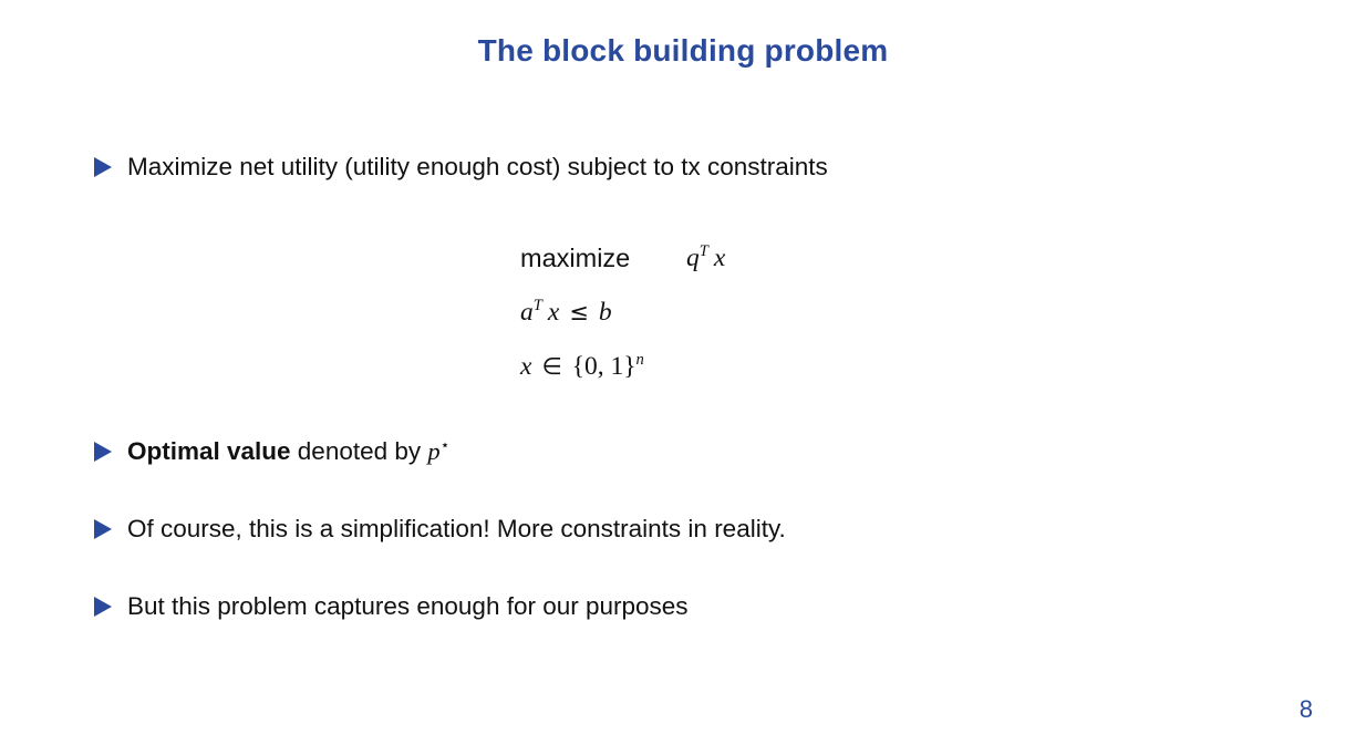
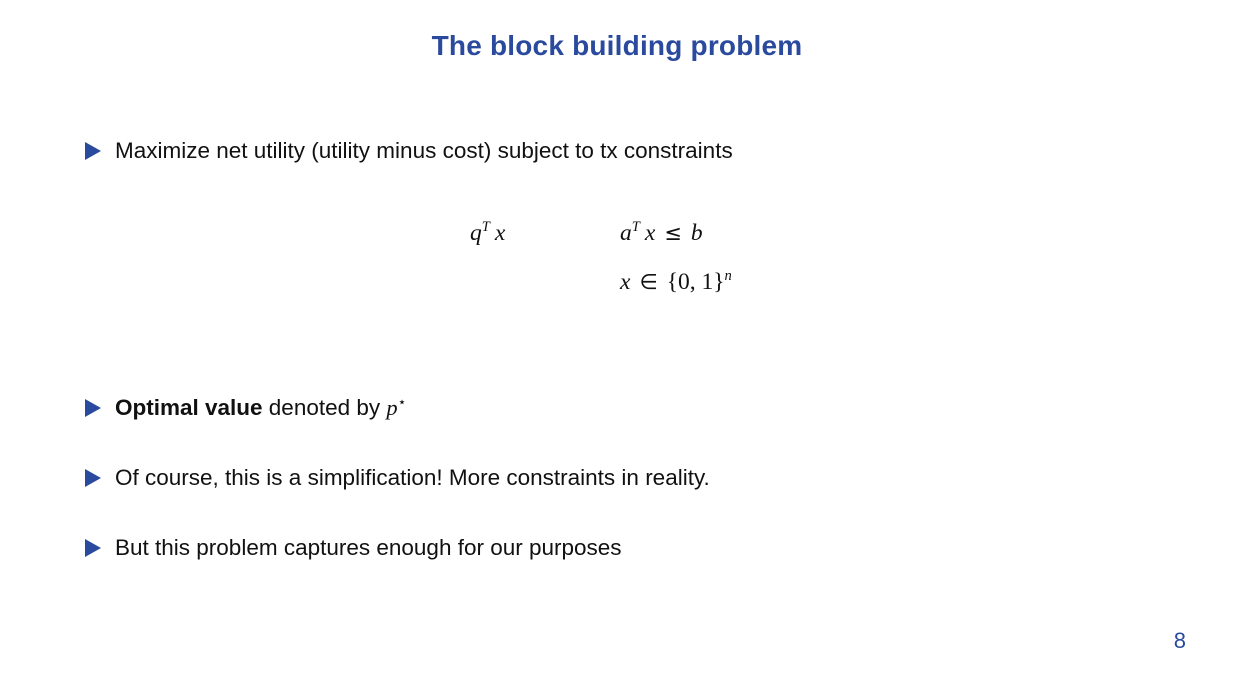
  The block building problem
- Maximize net utility (utility enough cost) subject to tx constraints
+ Maximize net utility (utility minus cost) subject to tx constraints
- maximize
  qT x
  aT x ≤ b
  x ∈ {0, 1}n
  Optimal value denoted by p⋆
  Of course, this is a simplification! More constraints in reality.
  But this problem captures enough for our purposes
  8
